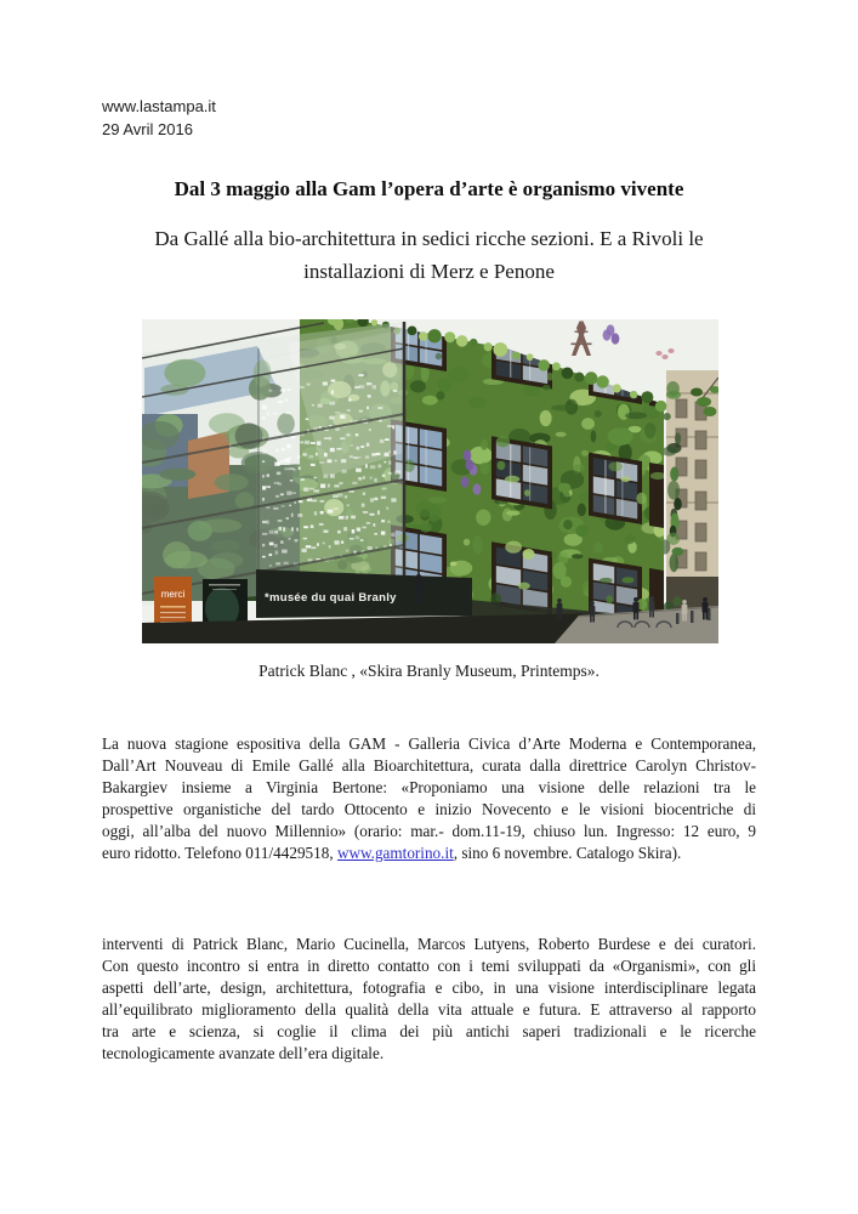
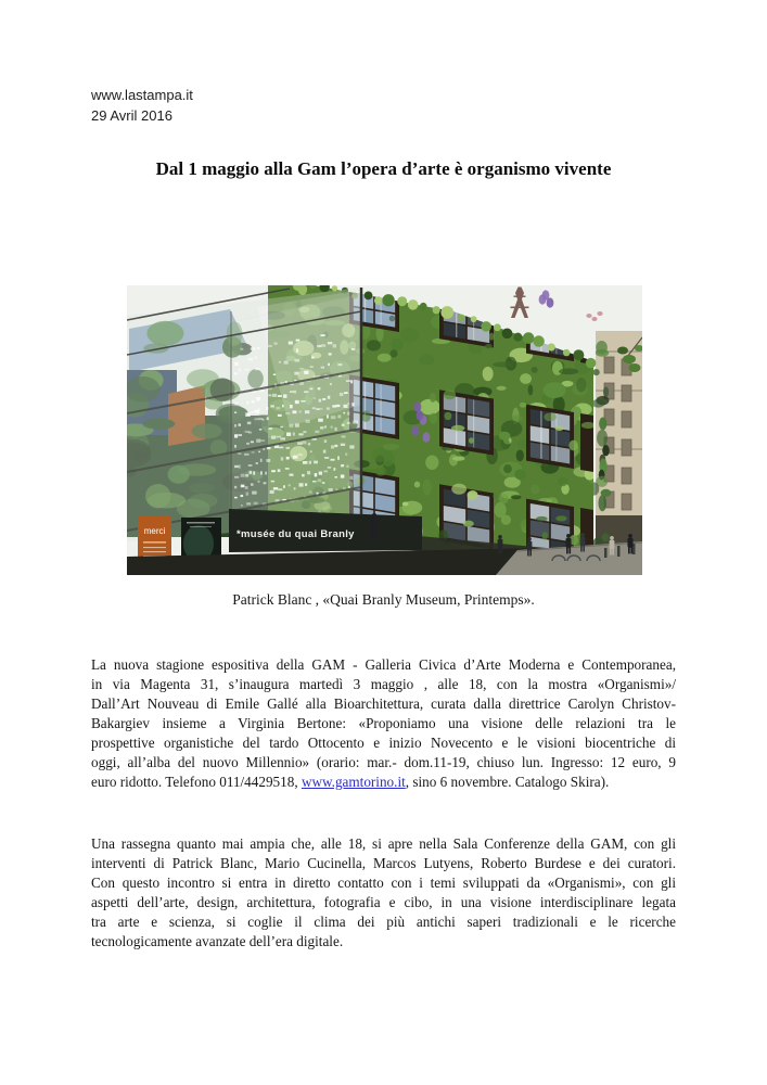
  www.lastampa.it
  29 Avril 2016
- Dal 3 maggio alla Gam l’opera d’arte è organismo vivente
+ Dal 1 maggio alla Gam l’opera d’arte è organismo vivente
- Da Gallé alla bio-architettura in sedici ricche sezioni. E a Rivoli le
- installazioni di Merz e Penone
  *musée du quai Branly
  merci
- Patrick Blanc , «Skira Branly Museum, Printemps».
+ Patrick Blanc , «Quai Branly Museum, Printemps».
  La nuova stagione espositiva della GAM - Galleria Civica d’Arte Moderna e Contemporanea,
+ in via Magenta 31, s’inaugura martedì 3 maggio , alle 18, con la mostra «Organismi»/
  Dall’Art Nouveau di Emile Gallé alla Bioarchitettura, curata dalla direttrice Carolyn Christov-
  Bakargiev insieme a Virginia Bertone: «Proponiamo una visione delle relazioni tra le
  prospettive organistiche del tardo Ottocento e inizio Novecento e le visioni biocentriche di
  oggi, all’alba del nuovo Millennio» (orario: mar.- dom.11-19, chiuso lun. Ingresso: 12 euro, 9
  euro ridotto. Telefono 011/4429518, www.gamtorino.it, sino 6 novembre. Catalogo Skira).
+ Una rassegna quanto mai ampia che, alle 18, si apre nella Sala Conferenze della GAM, con gli
  interventi di Patrick Blanc, Mario Cucinella, Marcos Lutyens, Roberto Burdese e dei curatori.
  Con questo incontro si entra in diretto contatto con i temi sviluppati da «Organismi», con gli
  aspetti dell’arte, design, architettura, fotografia e cibo, in una visione interdisciplinare legata
- all’equilibrato miglioramento della qualità della vita attuale e futura. E attraverso al rapporto
  tra arte e scienza, si coglie il clima dei più antichi saperi tradizionali e le ricerche
  tecnologicamente avanzate dell’era digitale.
